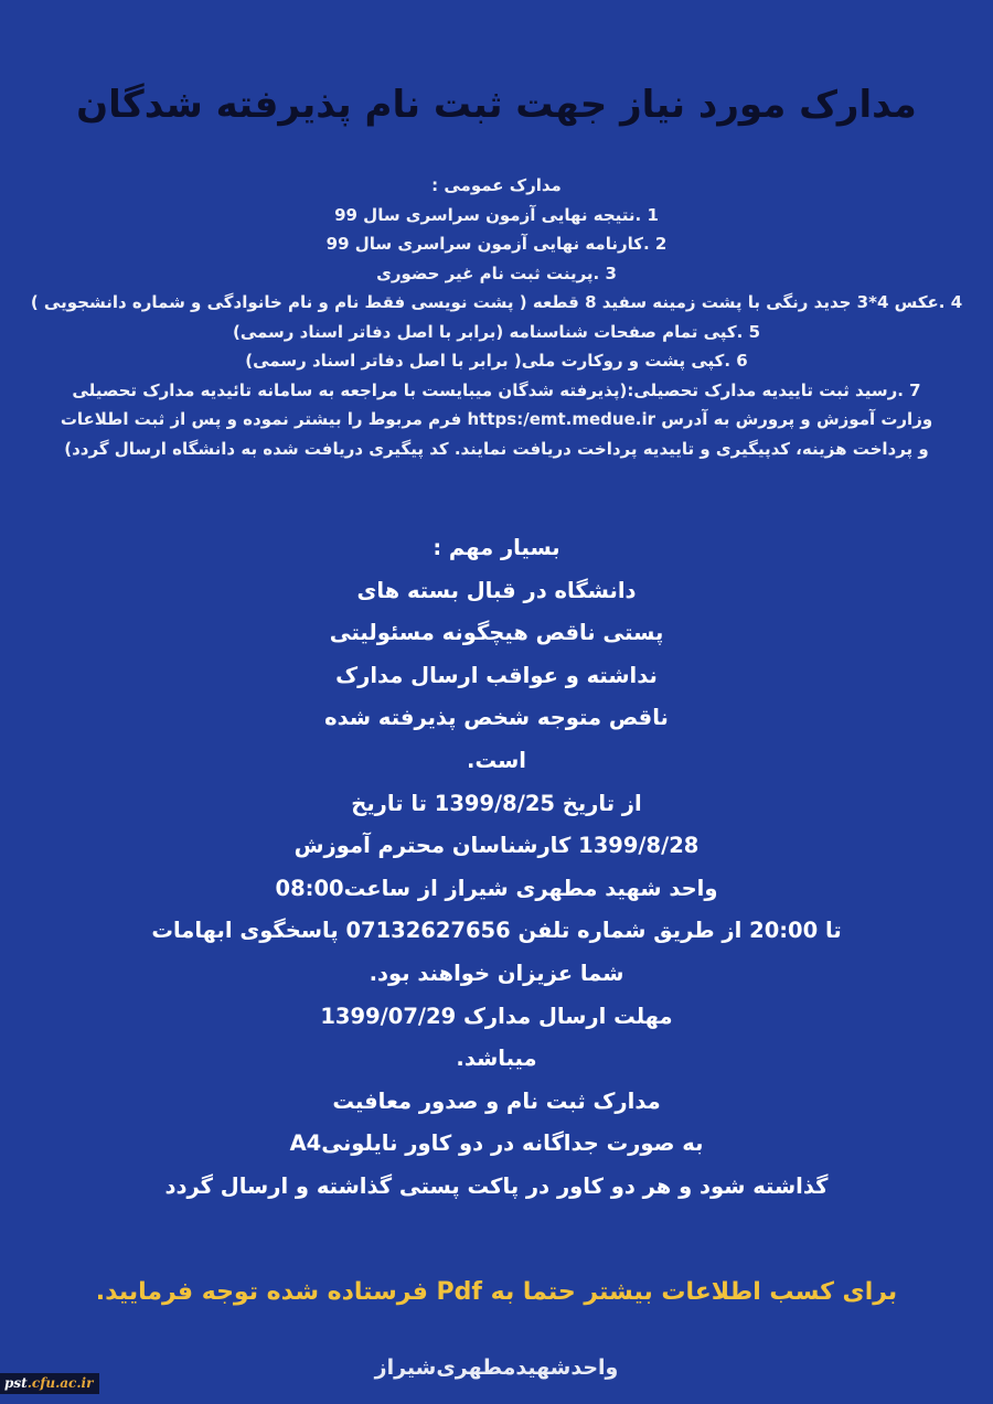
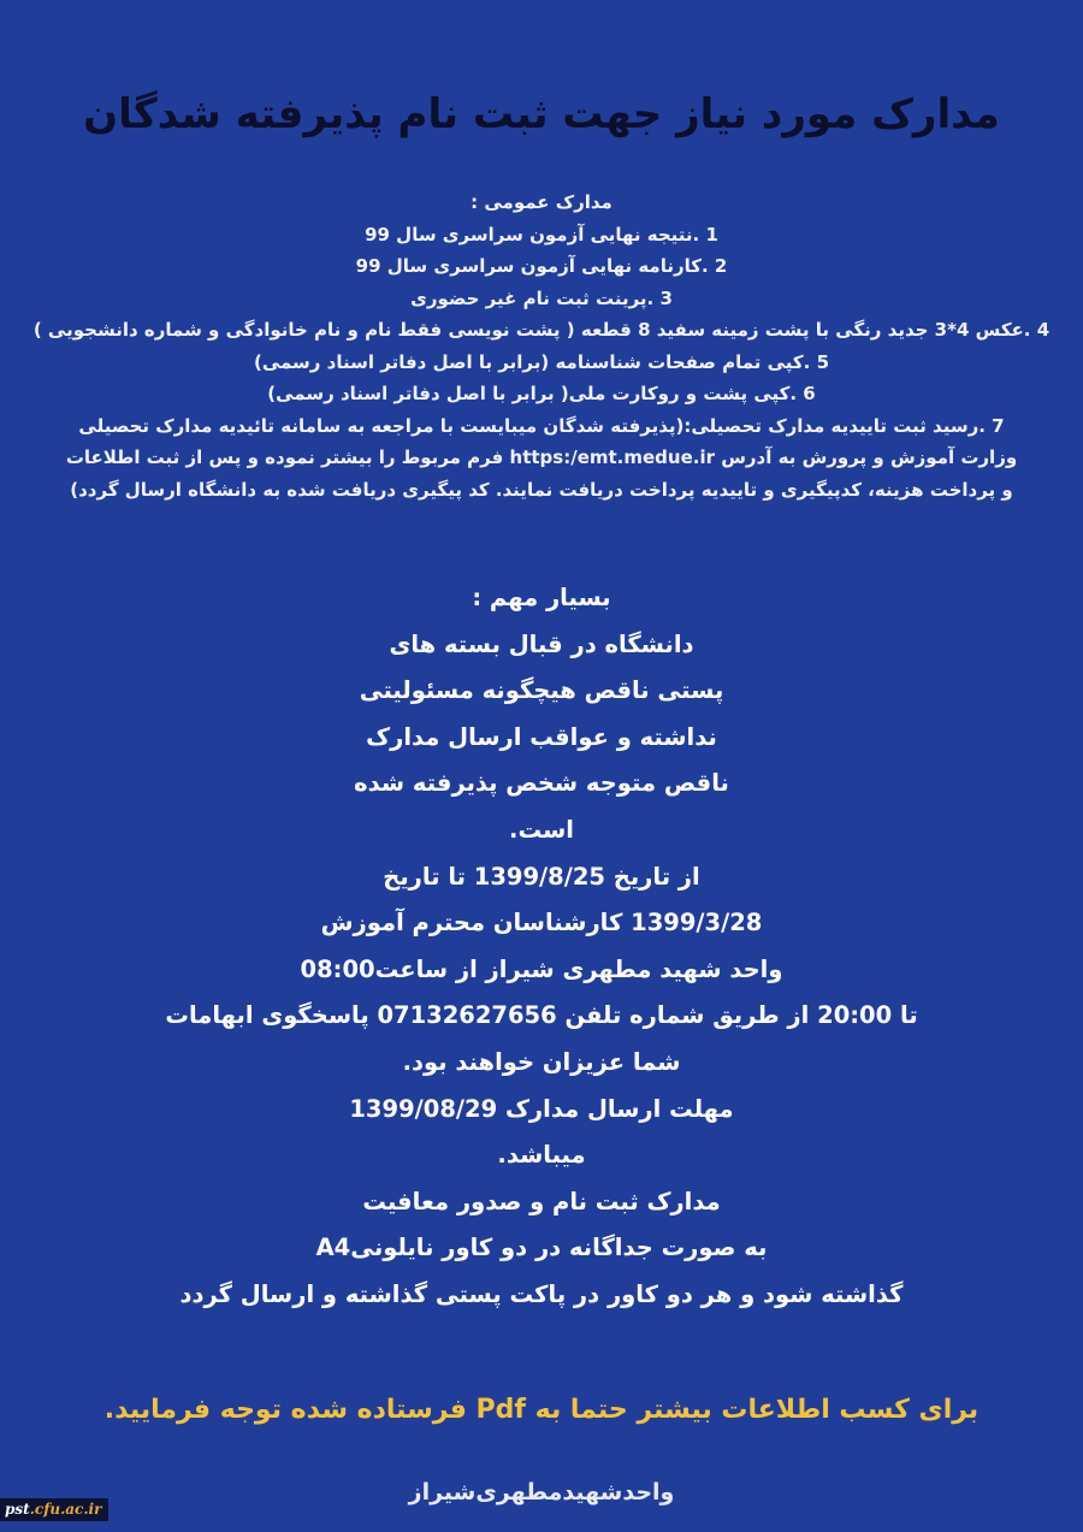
  مدارک مورد نیاز جهت ثبت نام پذیرفته شدگان
  مدارک عمومی :
  1 .نتیجه نهایی آزمون سراسری سال 99
  2 .کارنامه نهایی آزمون سراسری سال 99
  3 .پرینت ثبت نام غیر حضوری
  4 .عکس 4*3 جدید رنگی با پشت زمینه سفید 8 قطعه ( پشت نویسی فقط نام و نام خانوادگی و شماره دانشجویی )
  5 .کپی تمام صفحات شناسنامه (برابر با اصل دفاتر اسناد رسمی)
  6 .کپی پشت و روکارت ملی( برابر با اصل دفاتر اسناد رسمی)
  7 .رسید ثبت تاییدیه مدارک تحصیلی:(پذیرفته شدگان میبایست با مراجعه به سامانه تائیدیه مدارک تحصیلی
  وزارت آموزش و پرورش به آدرس https:/emt.medue.ir فرم مربوط را بیشتر نموده و پس از ثبت اطلاعات
  و پرداخت هزینه، کدپیگیری و تاییدیه پرداخت دریافت نمایند. کد پیگیری دریافت شده به دانشگاه ارسال گردد)
  بسیار مهم :
  دانشگاه در قبال بسته های
  پستی ناقص هیچگونه مسئولیتی
  نداشته و عواقب ارسال مدارک
  ناقص متوجه شخص پذیرفته شده
  است.
  از تاریخ 1399/8/25 تا تاریخ
- 1399/8/28 کارشناسان محترم آموزش
+ 1399/3/28 کارشناسان محترم آموزش
  واحد شهید مطهری شیراز از ساعت08:00
  تا 20:00 از طریق شماره تلفن 07132627656 پاسخگوی ابهامات
  شما عزیزان خواهند بود.
- مهلت ارسال مدارک 1399/07/29
+ مهلت ارسال مدارک 1399/08/29
  میباشد.
  مدارک ثبت نام و صدور معافیت
  به صورت جداگانه در دو کاور نایلونیA4
  گذاشته شود و هر دو کاور در پاکت پستی گذاشته و ارسال گردد
  برای کسب اطلاعات بیشتر حتما به Pdf فرستاده شده توجه فرمایید.
  واحدشهیدمطهری‌شیراز
  pst.cfu.ac.ir
